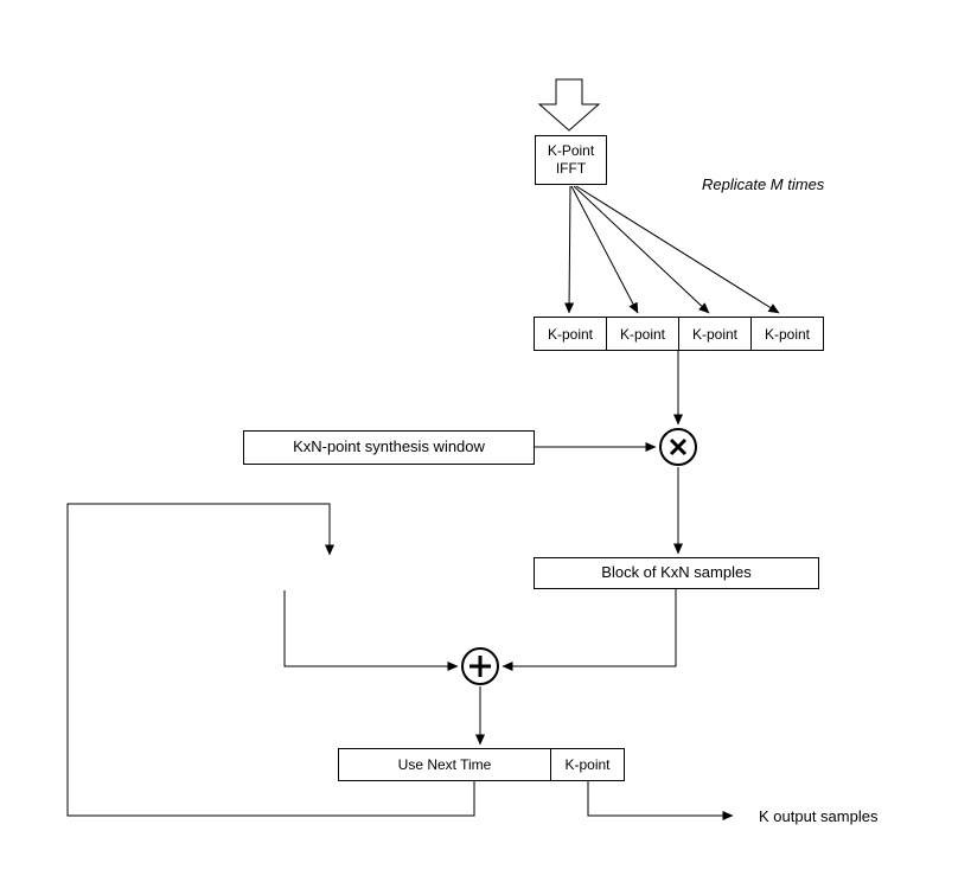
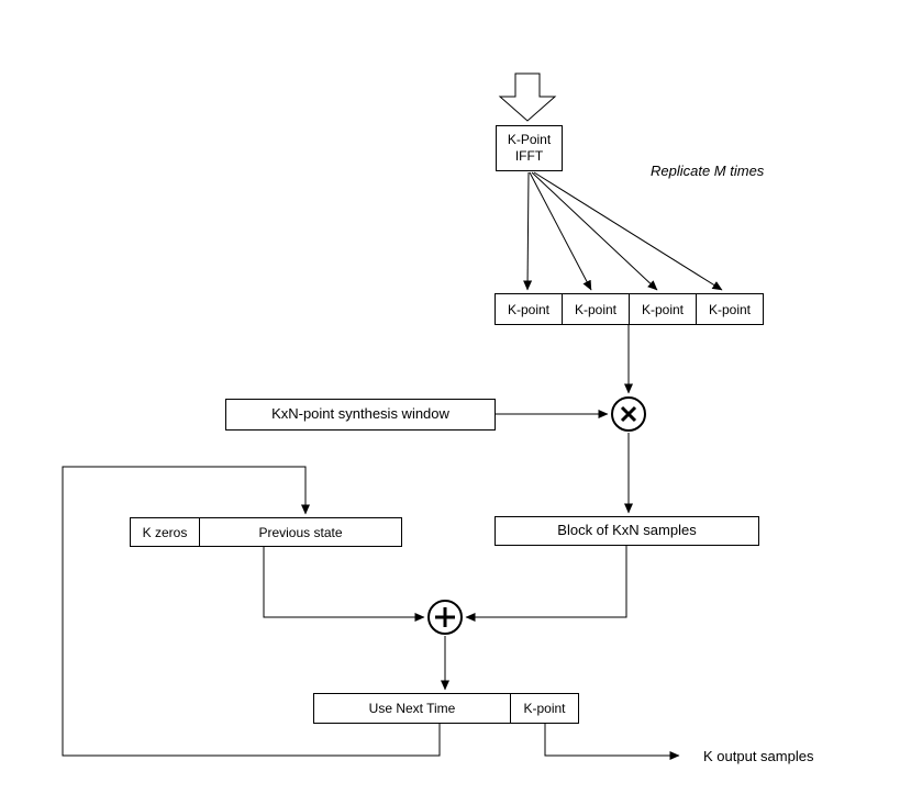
  K-Point
  IFFT
  Replicate M times
  K-point
  K-point
  K-point
  K-point
  KxN-point synthesis window
  Block of KxN samples
+ K zeros
+ Previous state
  Use Next Time
  K-point
  K output samples
